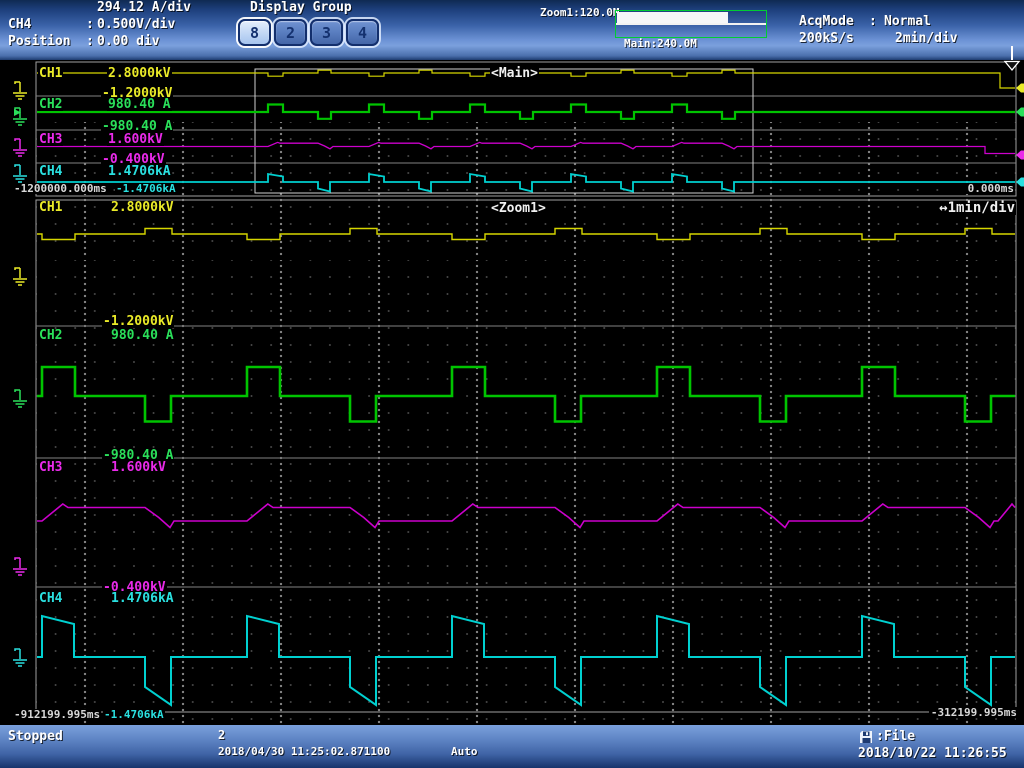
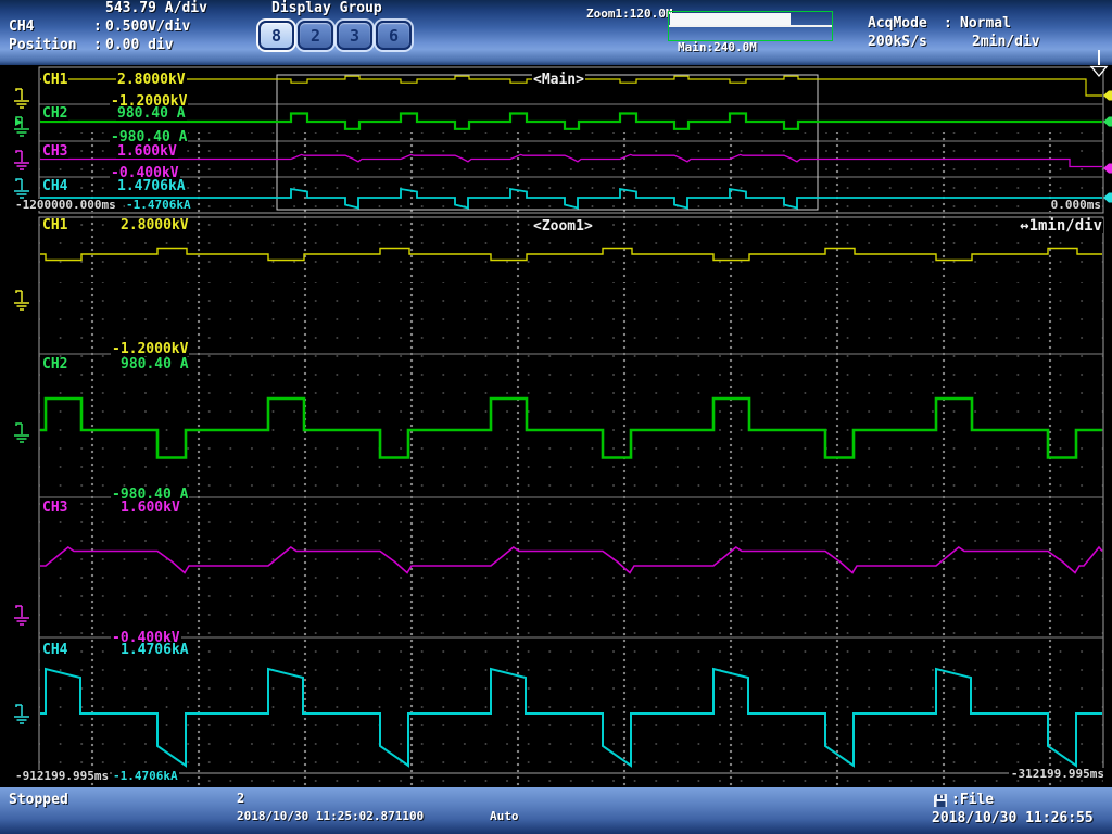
- 294.12 A/div
+ 543.79 A/div
  CH4
  :
  0.500V/div
  Position
  :
  0.00 div
  Display Group
  8
  2
  3
- 4
+ 6
  Zoom1:120.0
  Main:240.0M
  AcqMode
  :
  Normal
  200kS/s
  2min/div
  <Main>
  CH1
  2.8000kV
  -1.2000kV
  CH2
  980.40 A
  -980.40 A
  CH3
  1.600kV
  -0.400kV
  CH4
  1.4706kA
  -1200000.000ms
  -1.4706kA
  0.000ms
  <Zoom1>
  ↔1min/div
  CH1
  2.8000kV
  -1.2000kV
  CH2
  980.40 A
  -980.40 A
  CH3
  1.600kV
  -0.400kV
  CH4
  1.4706kA
  -912199.995ms
  -1.4706kA
  -312199.995ms
  Stopped
  2
- 2018/04/30 11:25:02.871100
+ 2018/10/30 11:25:02.871100
  Auto
  :File
- 2018/10/22 11:26:55
+ 2018/10/30 11:26:55
